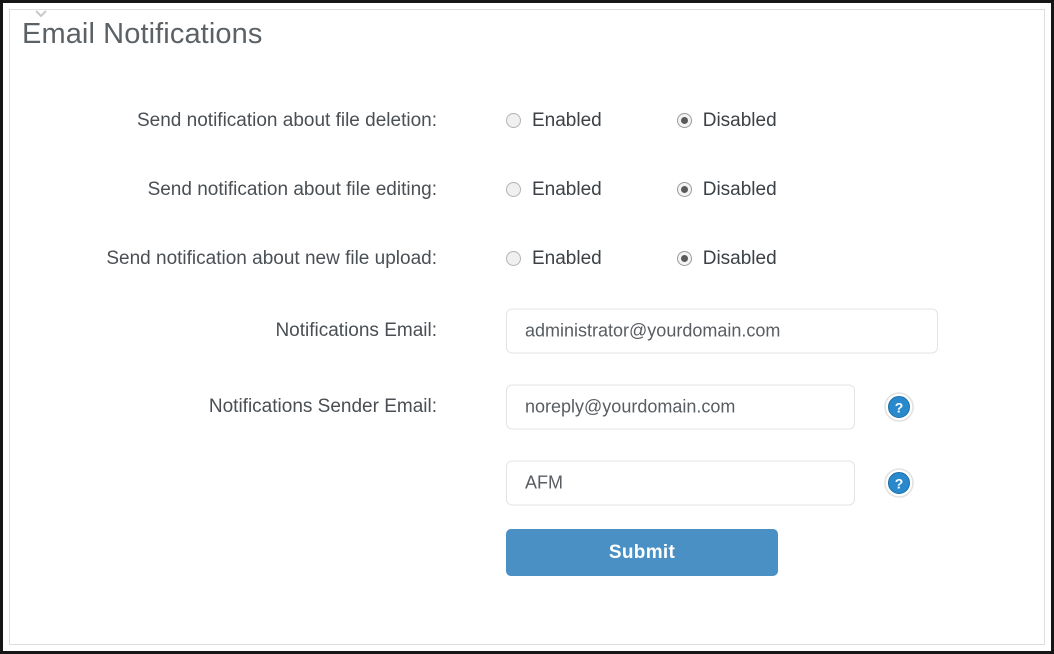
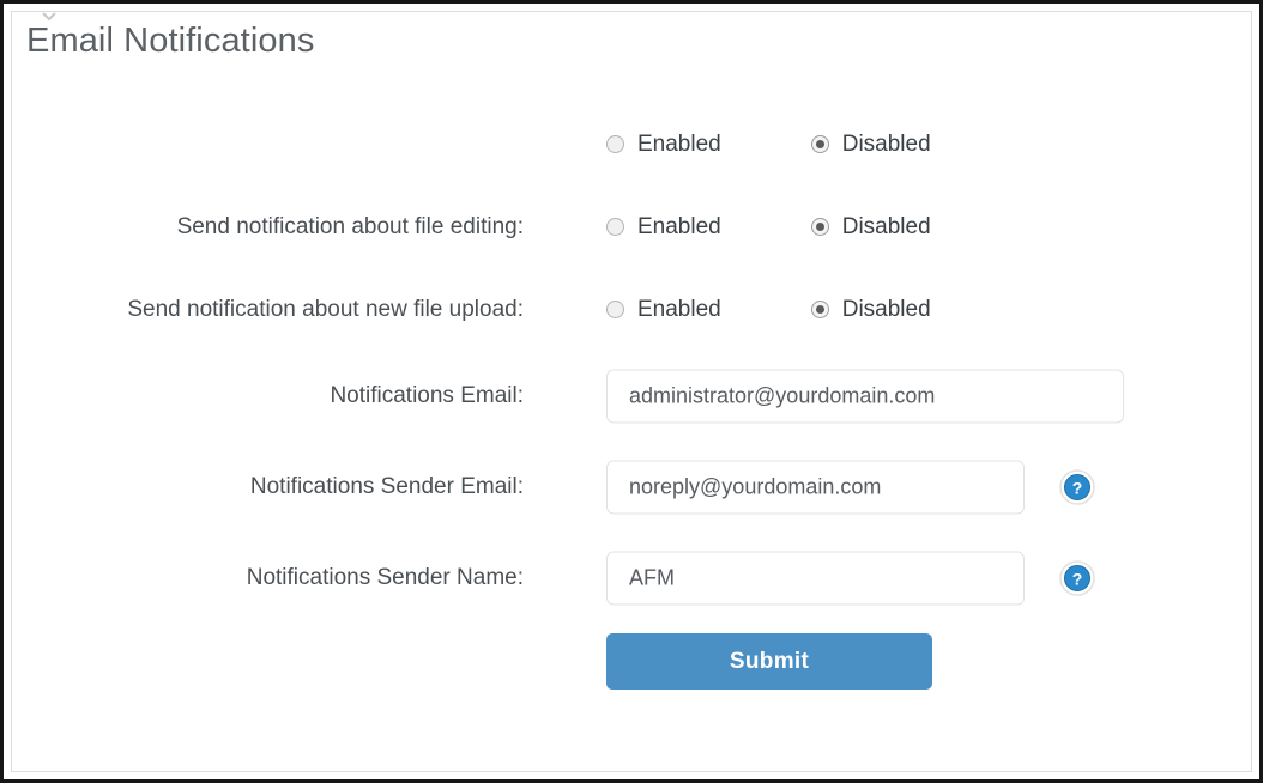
  Email Notifications
- Send notification about file deletion:
  Enabled
  Disabled
  Send notification about file editing:
  Enabled
  Disabled
  Send notification about new file upload:
  Enabled
  Disabled
  Notifications Email:
  administrator@yourdomain.com
  Notifications Sender Email:
  noreply@yourdomain.com
  ?
+ Notifications Sender Name:
  AFM
  ?
  Submit
